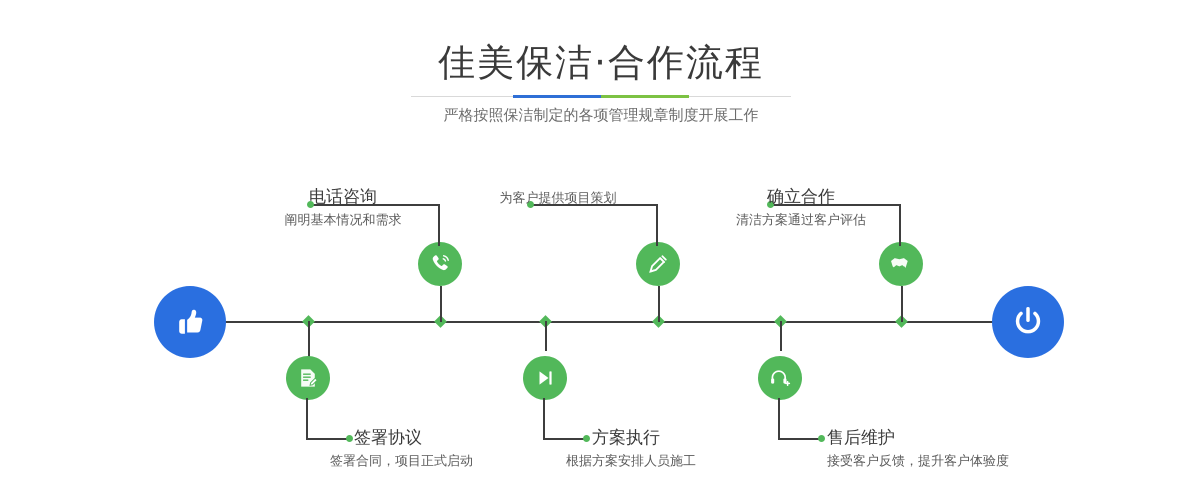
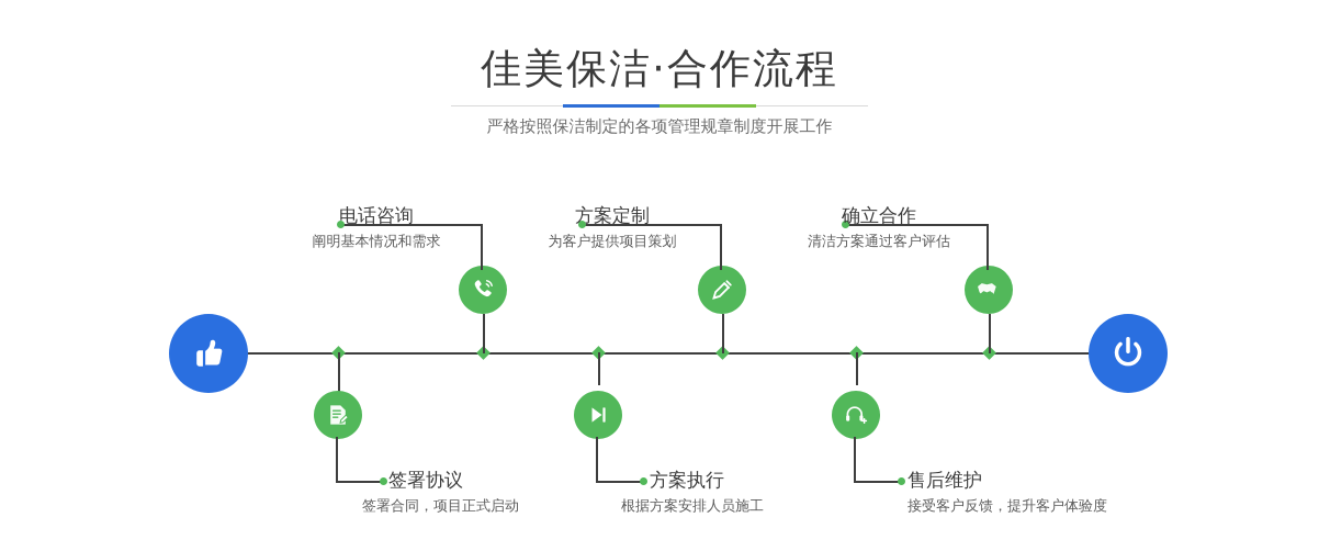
  佳美保洁·合作流程
  严格按照保洁制定的各项管理规章制度开展工作
  电话咨询
  阐明基本情况和需求
  签署协议
  签署合同，项目正式启动
+ 方案定制
  为客户提供项目策划
  方案执行
  根据方案安排人员施工
  确立合作
  清洁方案通过客户评估
  售后维护
  接受客户反馈，提升客户体验度
